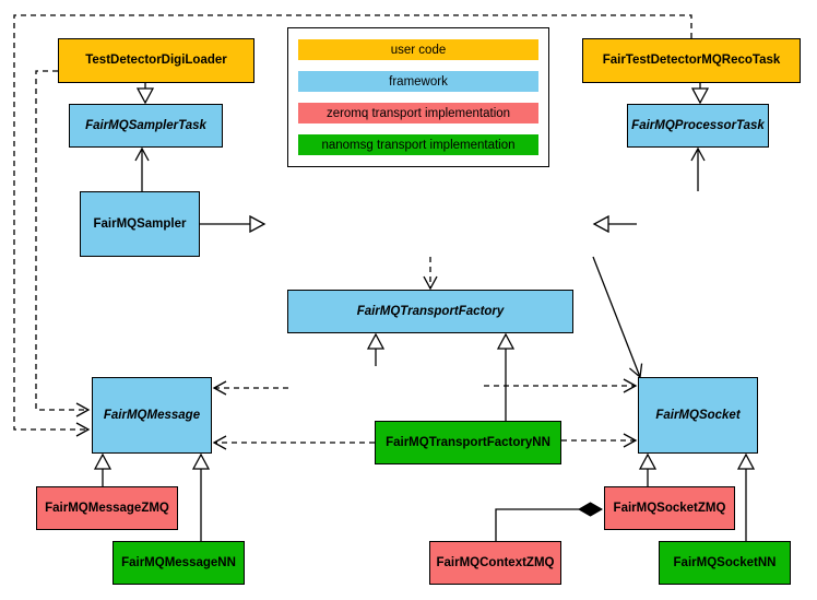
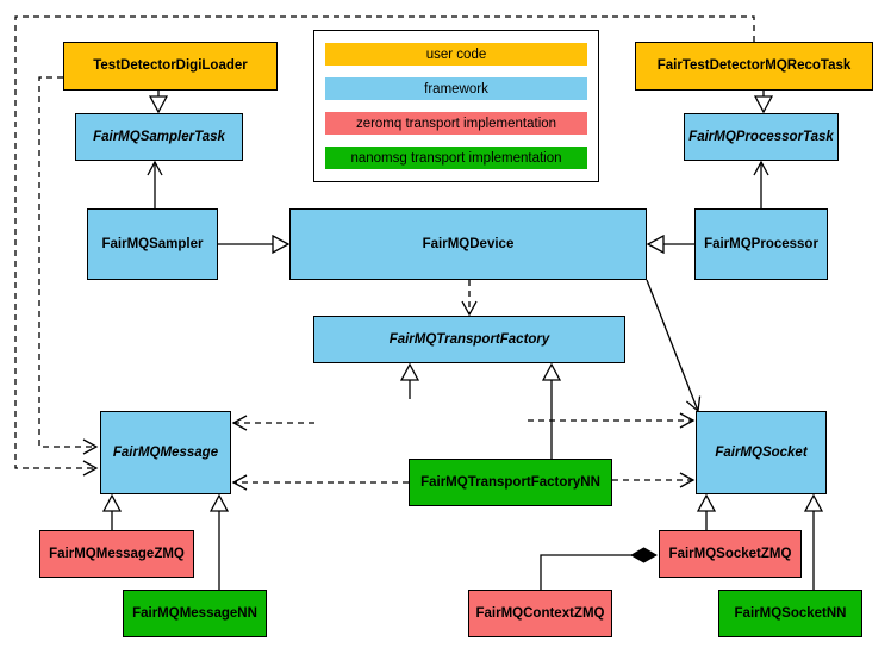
  user code
  framework
  zeromq transport implementation
  nanomsg transport implementation
  TestDetectorDigiLoader
  FairTestDetectorMQRecoTask
  FairMQSamplerTask
  FairMQProcessorTask
  FairMQSampler
+ FairMQDevice
+ FairMQProcessor
  FairMQTransportFactory
  FairMQTransportFactoryNN
  FairMQMessage
  FairMQSocket
  FairMQMessageZMQ
  FairMQMessageNN
  FairMQContextZMQ
  FairMQSocketZMQ
  FairMQSocketNN
